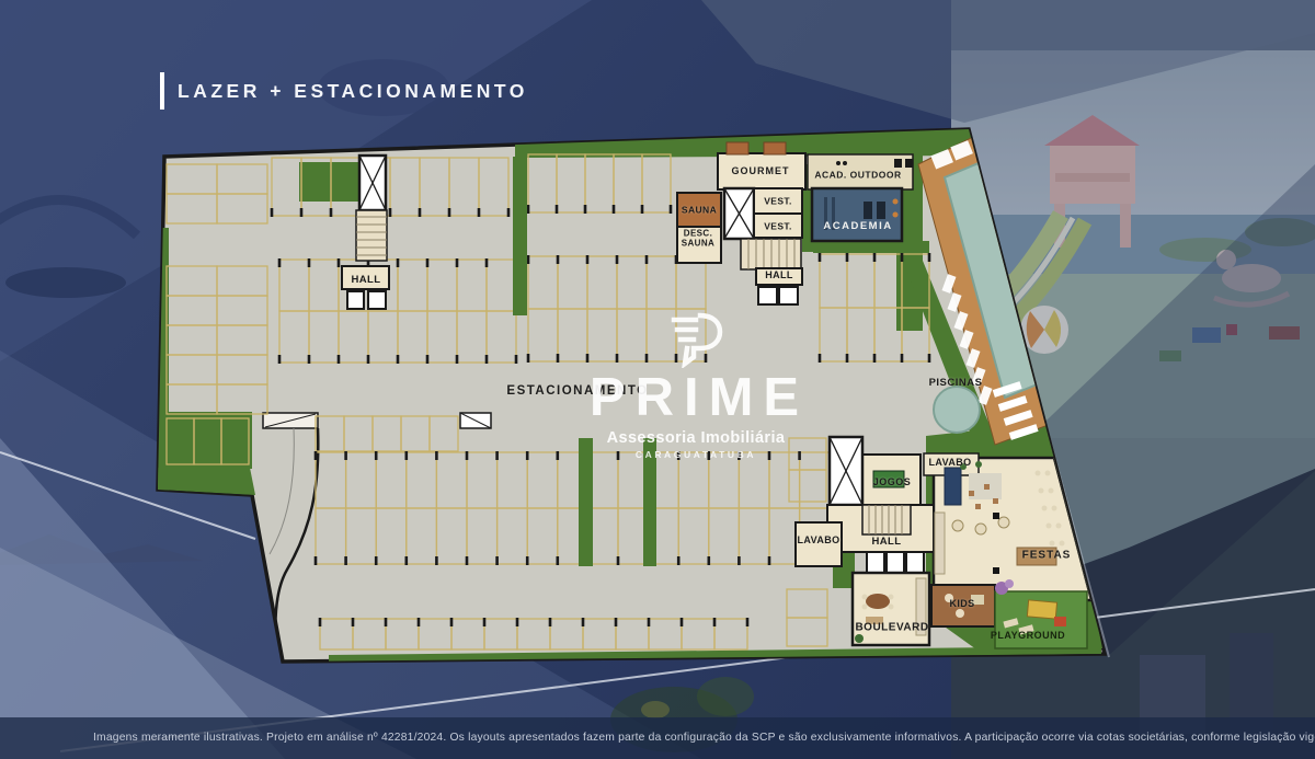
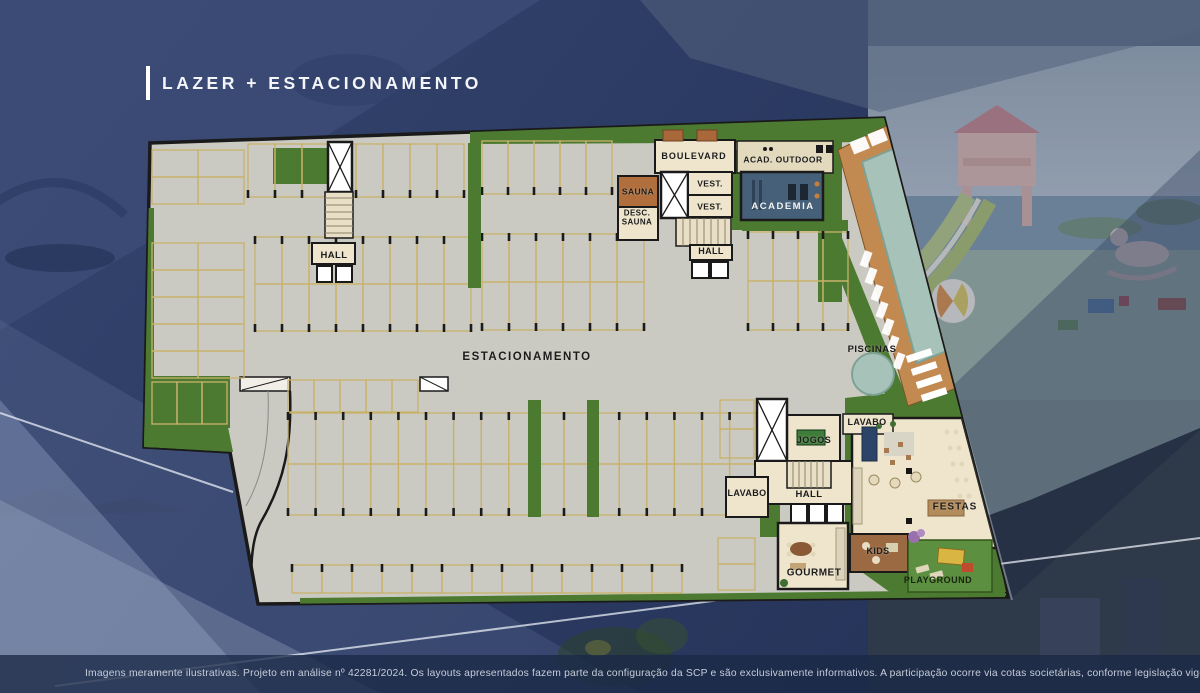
- GOURMET
+ BOULEVARD
  ACAD. OUTDOOR
  SAUNA
  VEST.
  VEST.
  DESC.
  SAUNA
  ACADEMIA
  HALL
  HALL
  ESTACIONAMENTO
  PISCINAS
  JOGOS
  LAVABO
  LAVABO
  HALL
  FESTAS
  KIDS
- BOULEVARD
+ GOURMET
  PLAYGROUND
- PRIME
- Assessoria Imobiliária
- CARAGUATATUBA
  LAZER + ESTACIONAMENTO
  Imagens meramente ilustrativas. Projeto em análise nº 42281/2024. Os layouts apresentados fazem parte da configuração da SCP e são exclusivamente informativos. A participação ocorre via cotas societárias, conforme legislação vig
